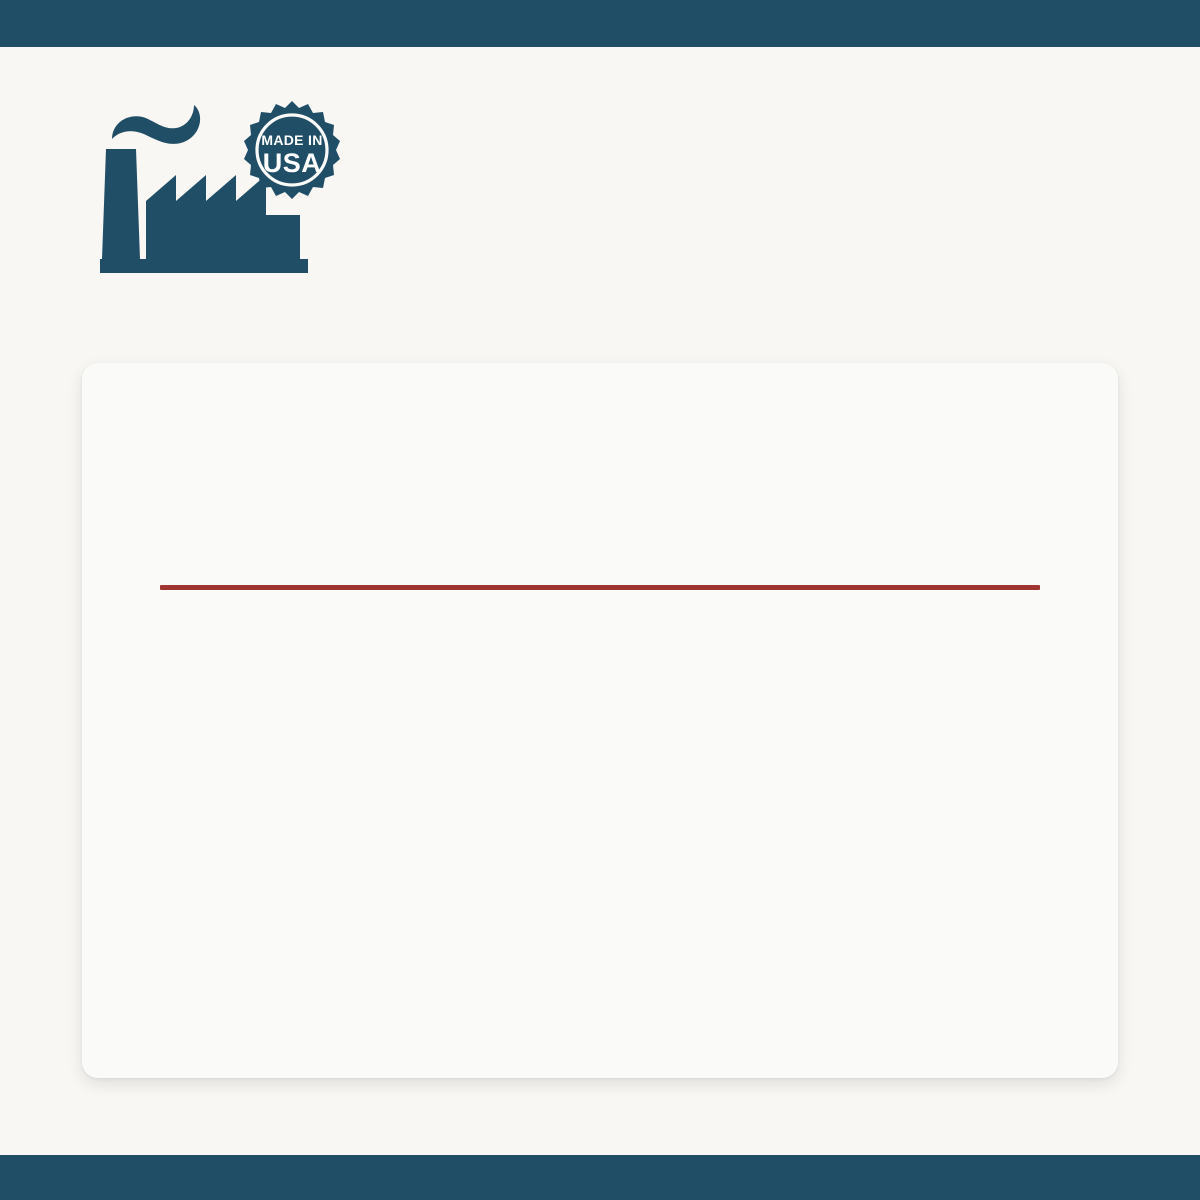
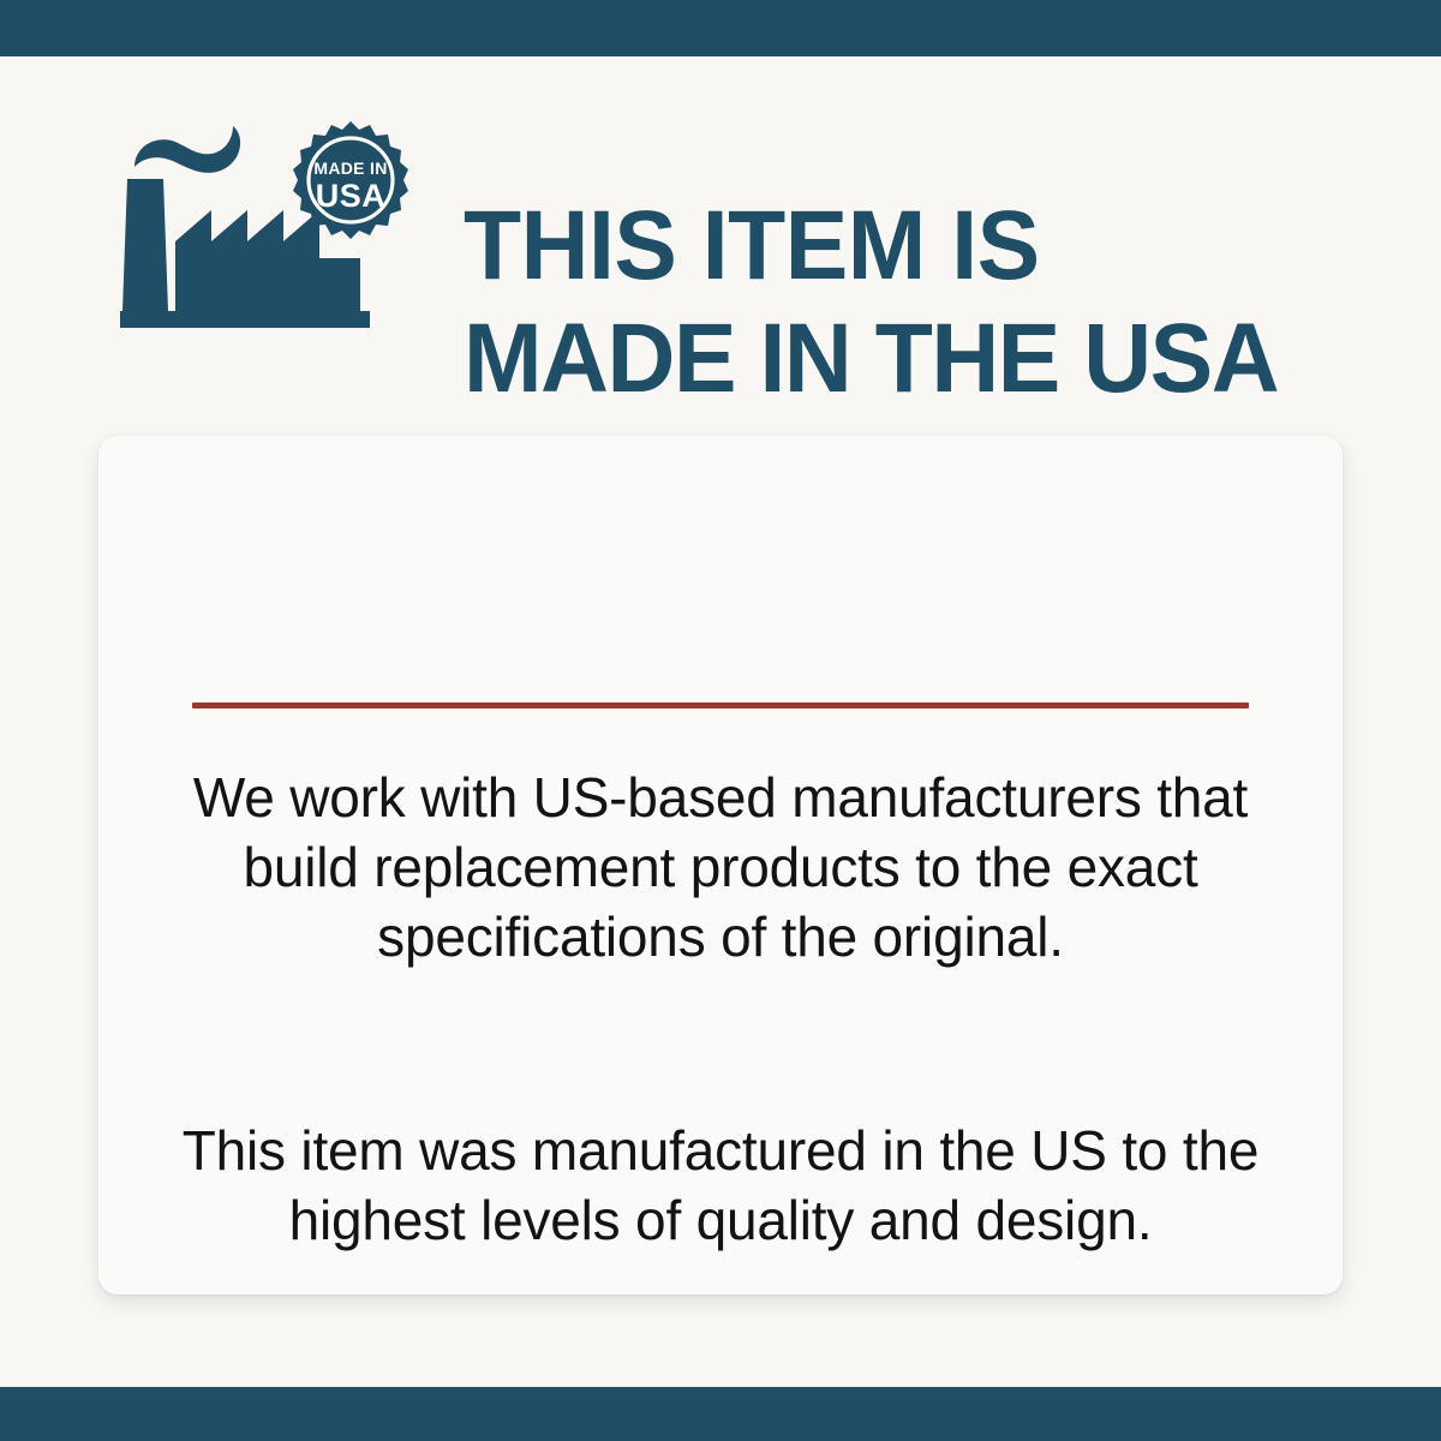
  MADE IN
  USA
+ THIS ITEM IS
+ MADE IN THE USA
+ We work with US-based manufacturers that build replacement products to the exact specifications of the original.
+ This item was manufactured in the US to the highest levels of quality and design.
